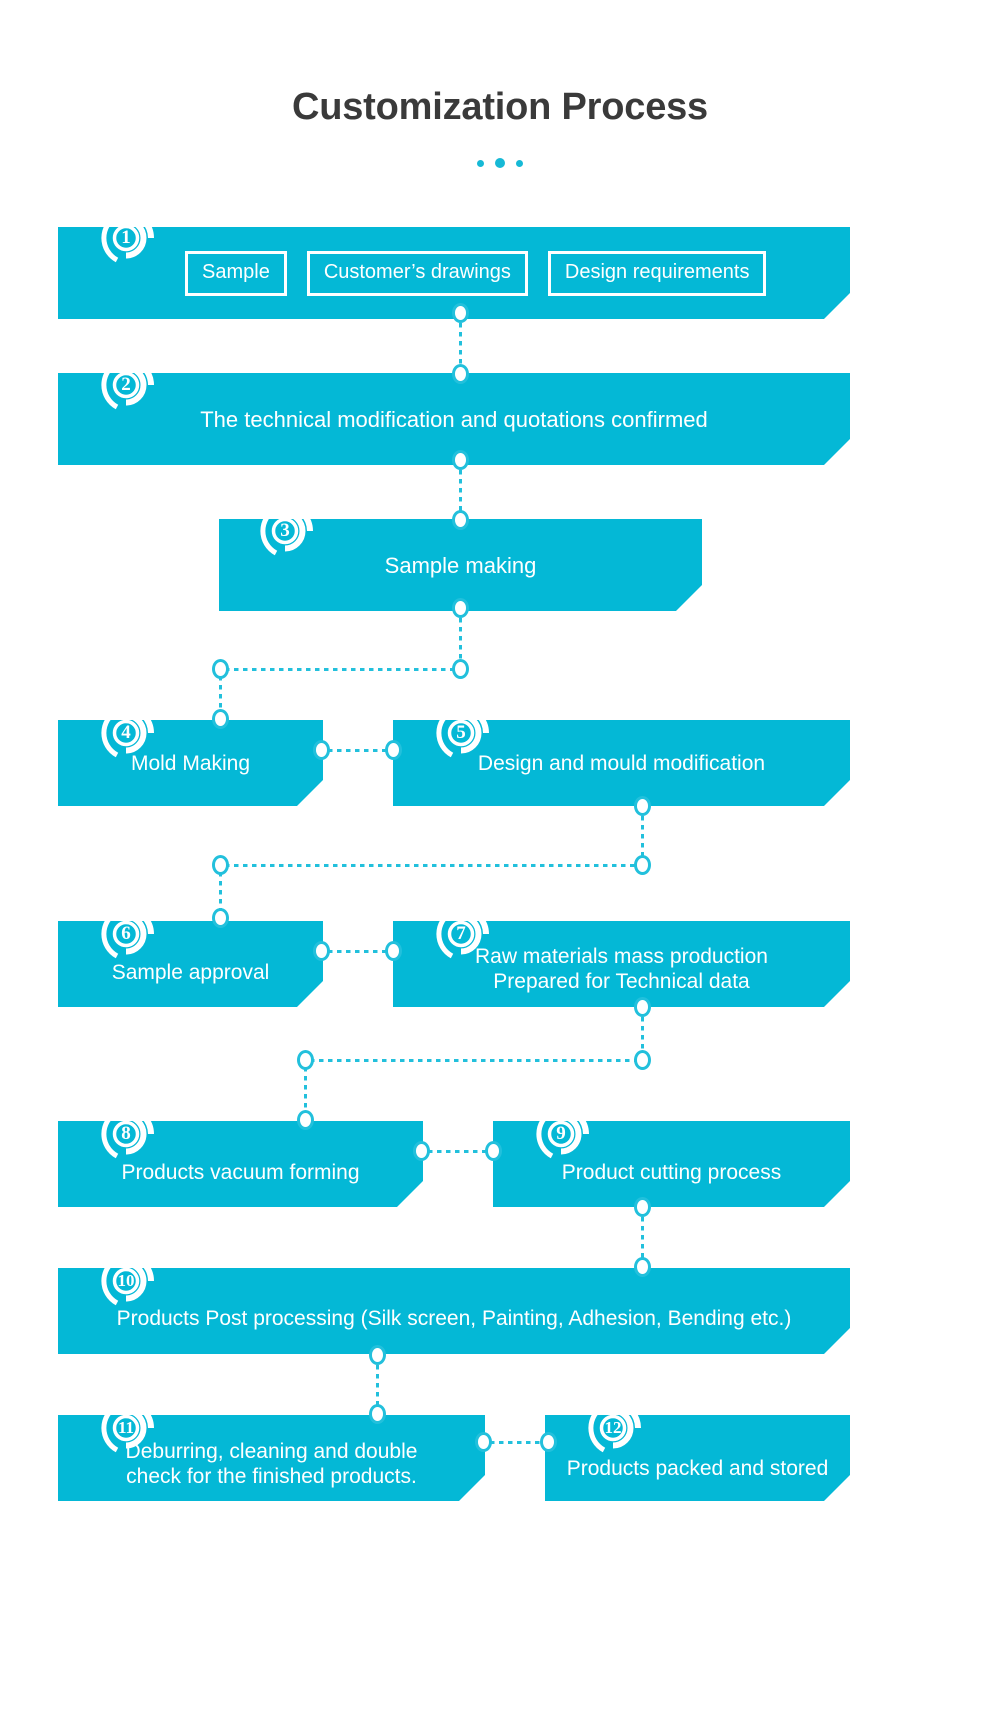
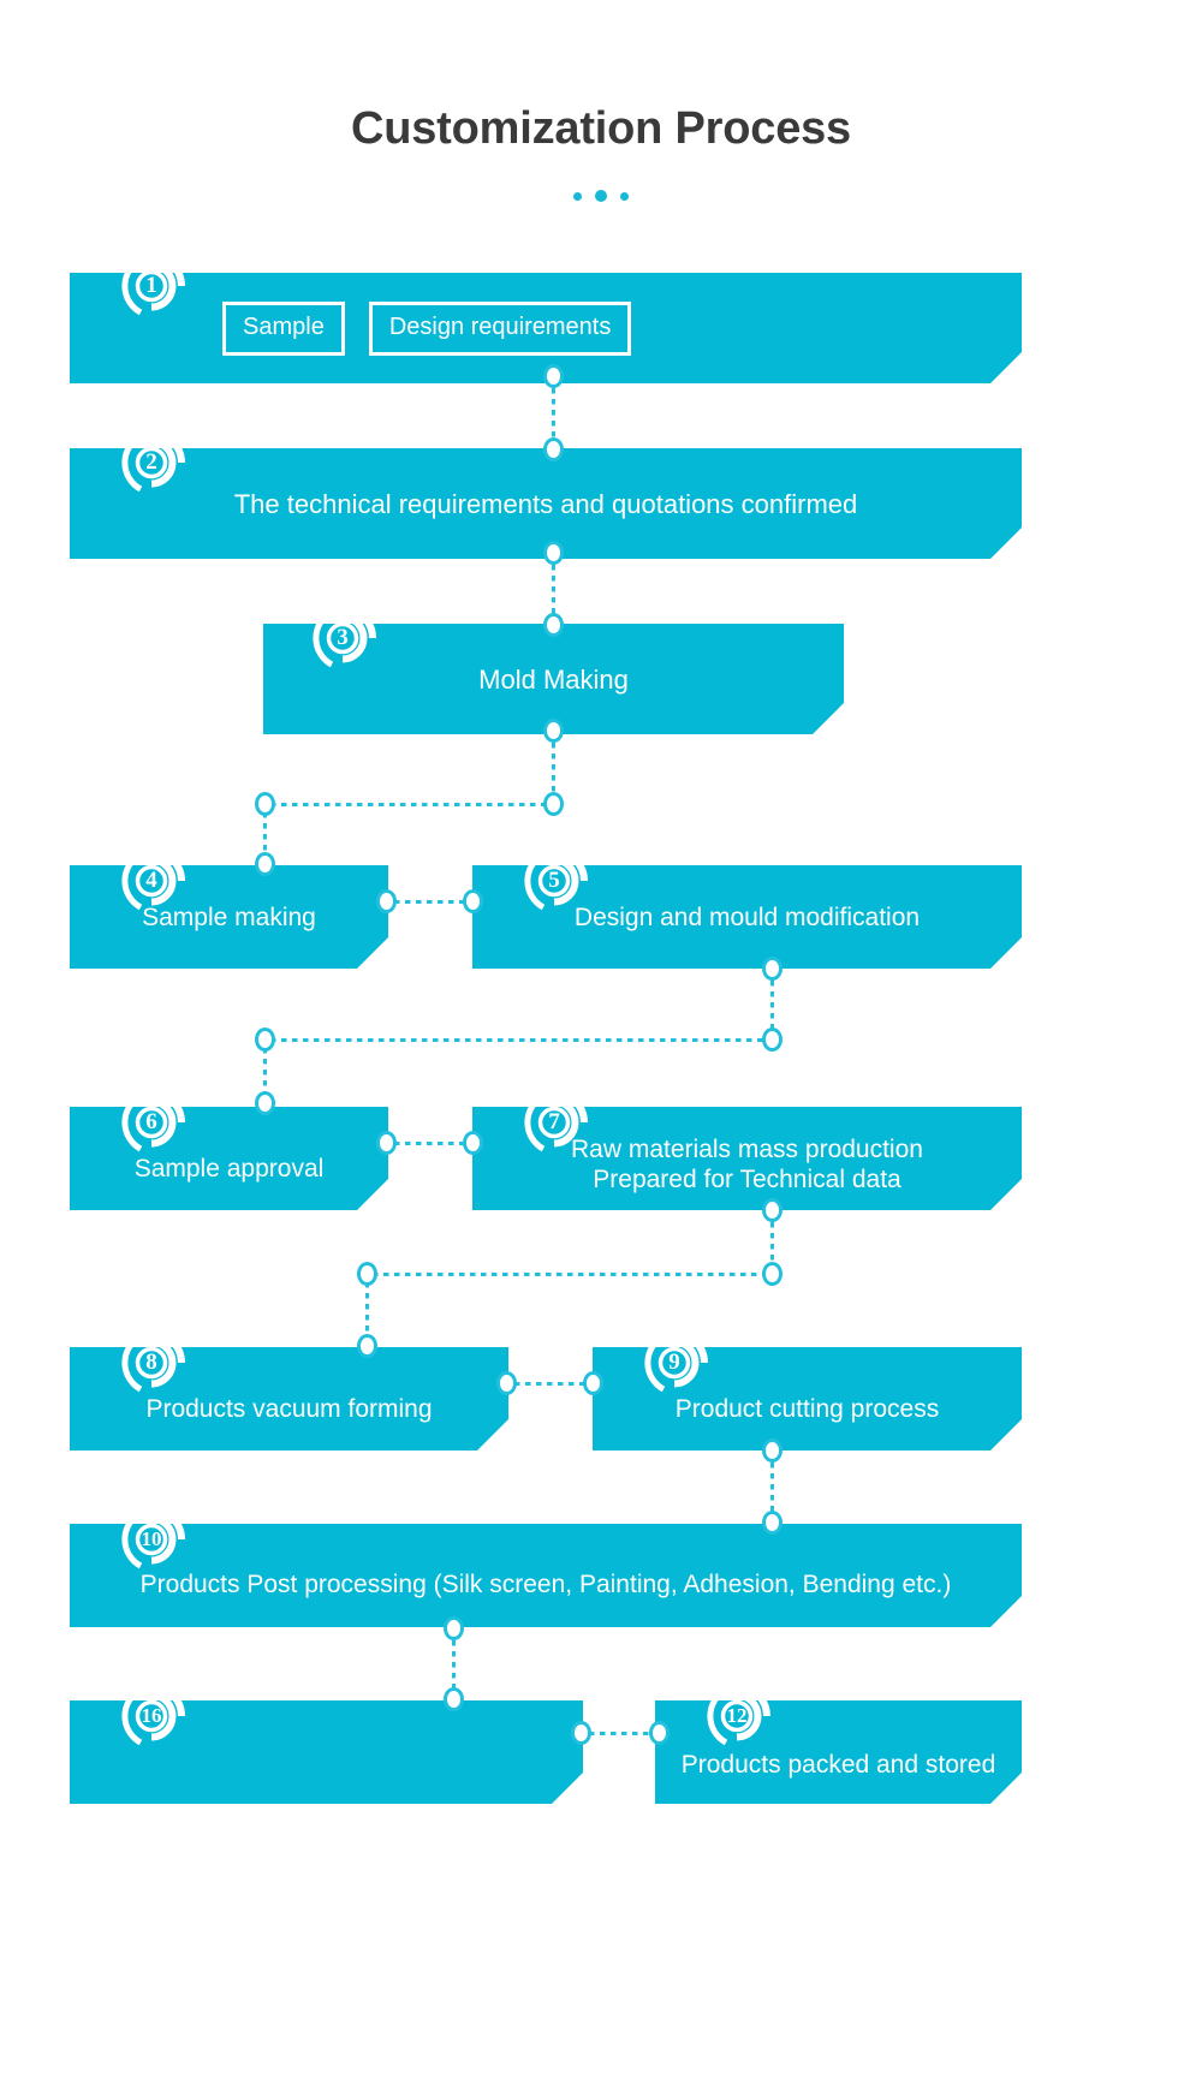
  Customization Process
  Sample
- Customer’s drawings
  Design requirements
  1
- The technical modification and quotations confirmed
+ The technical requirements and quotations confirmed
  2
- Sample making
+ Mold Making
  3
- Mold Making
+ Sample making
  4
  Design and mould modification
  5
  Sample approval
  6
  Raw materials mass production
  Prepared for Technical data
  7
  Products vacuum forming
  8
  Product cutting process
  9
  Products Post processing (Silk screen, Painting, Adhesion, Bending etc.)
  10
- Deburring, cleaning and double
- check for the finished products.
- 11
+ 16
  Products packed and stored
  12
